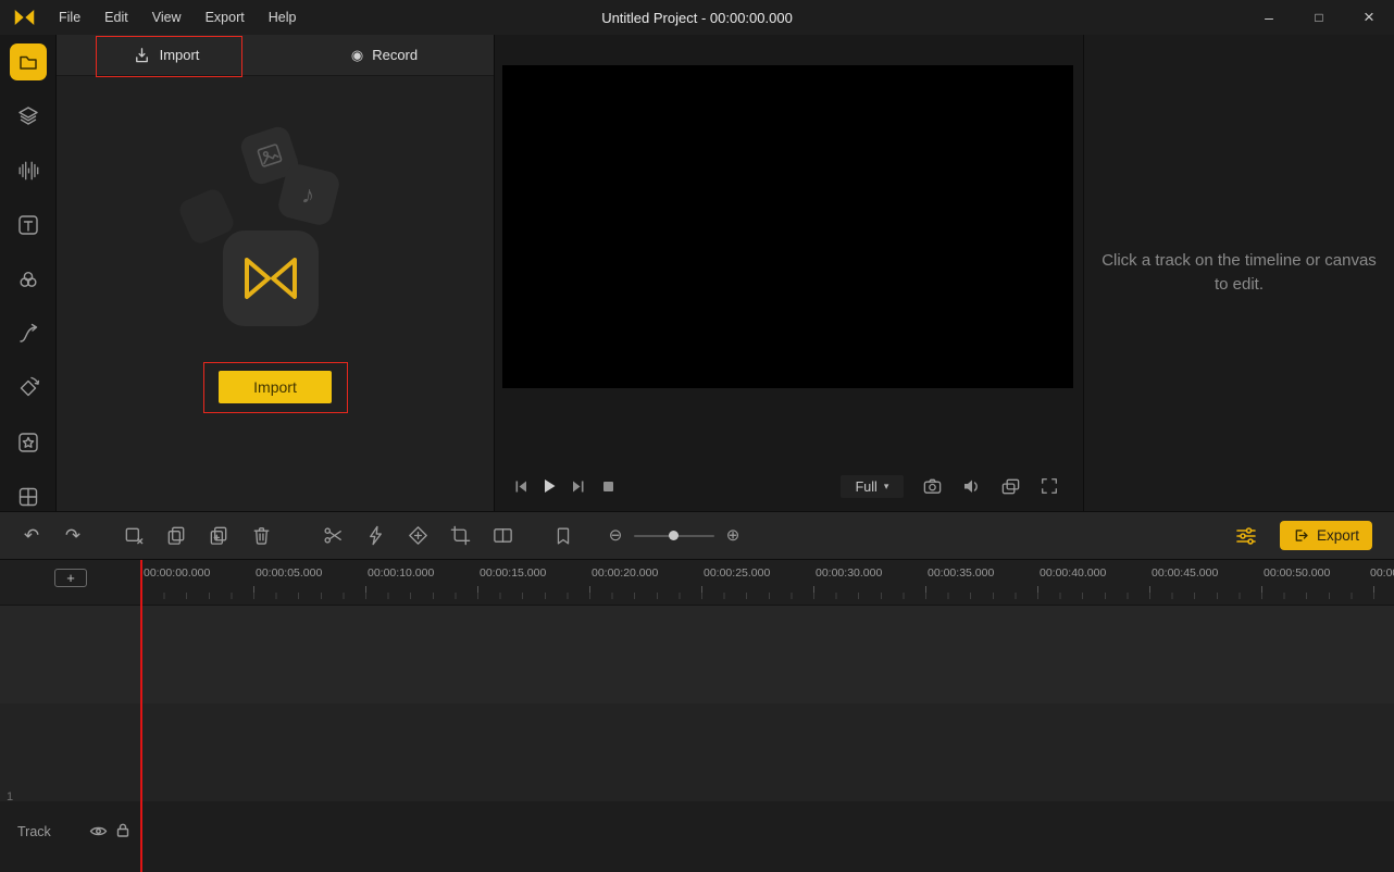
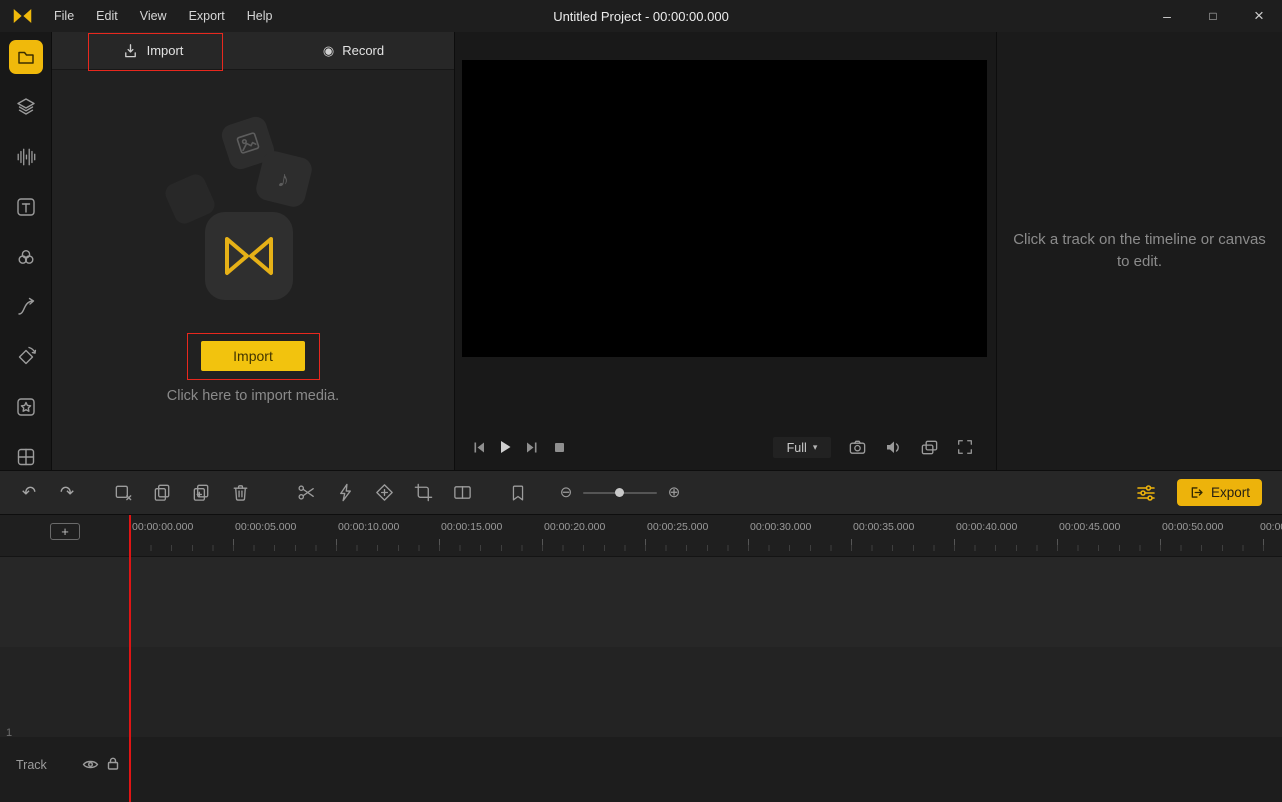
  File
  Edit
  View
  Export
  Help
  Untitled Project - 00:00:00.000
  –
  □
  ×
  Import
  ◉
  Record
  Import
+ Click here to import media.
  Full
  ▾
  Click a track on the timeline or canvas to edit.
  ↶
  ↷
  ⊖
  ⊕
  Export
  00:00:00.000
  00:00:05.000
  00:00:10.000
  00:00:15.000
  00:00:20.000
  00:00:25.000
  00:00:30.000
  00:00:35.000
  00:00:40.000
  00:00:45.000
  00:00:50.000
  +
  1
  Track
